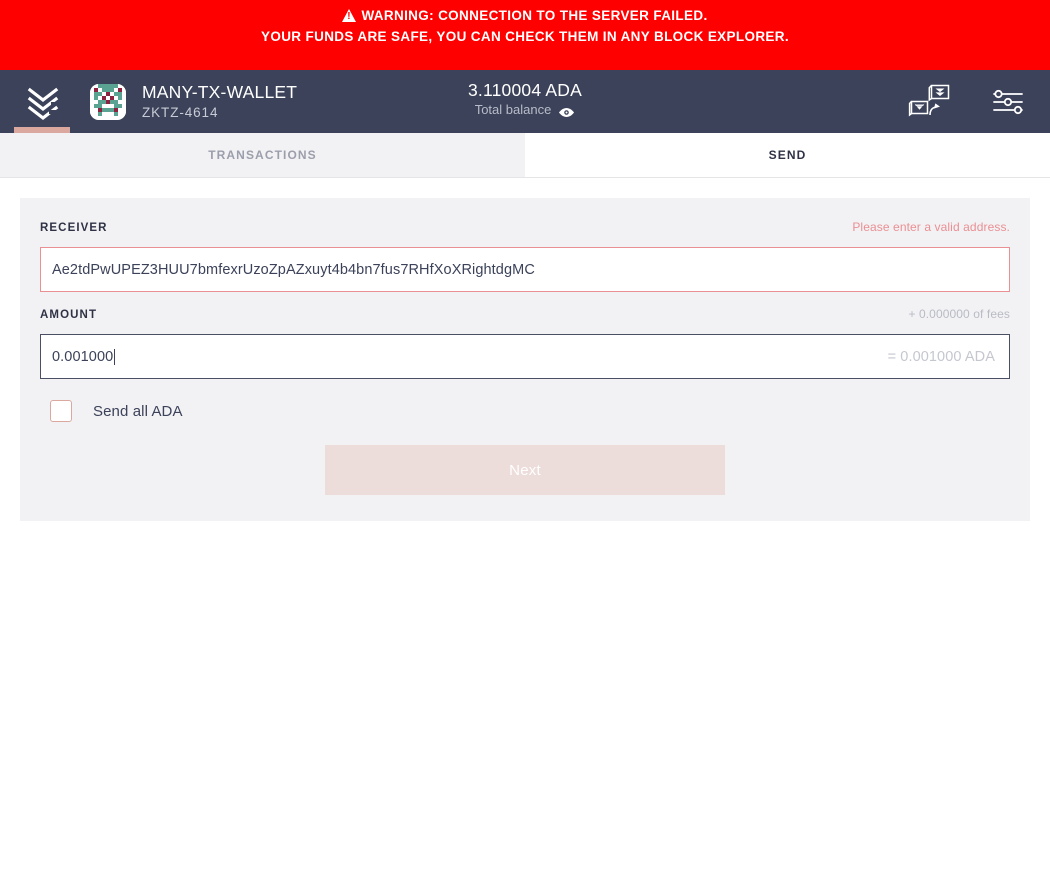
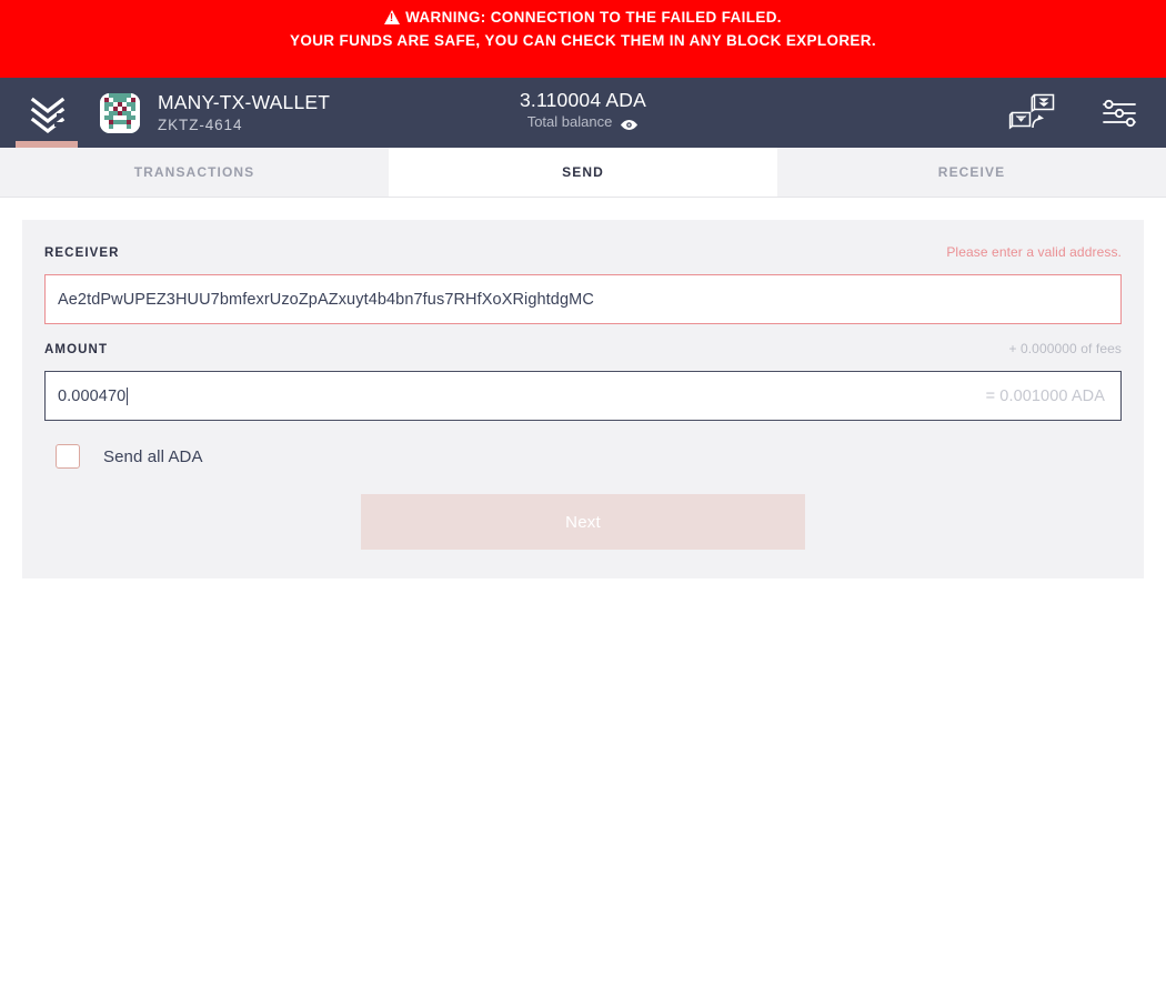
- WARNING: CONNECTION TO THE SERVER FAILED.
+ WARNING: CONNECTION TO THE FAILED FAILED.
  YOUR FUNDS ARE SAFE, YOU CAN CHECK THEM IN ANY BLOCK EXPLORER.
  MANY-TX-WALLET
  ZKTZ-4614
  3.110004 ADA
  Total balance
  TRANSACTIONS
  SEND
+ RECEIVE
  RECEIVER
  Please enter a valid address.
  Ae2tdPwUPEZ3HUU7bmfexrUzoZpAZxuyt4b4bn7fus7RHfXoXRightdgMC
  AMOUNT
  + 0.000000 of fees
- 0.001000
+ 0.000470
  = 0.001000 ADA
  Send all ADA
  Next
